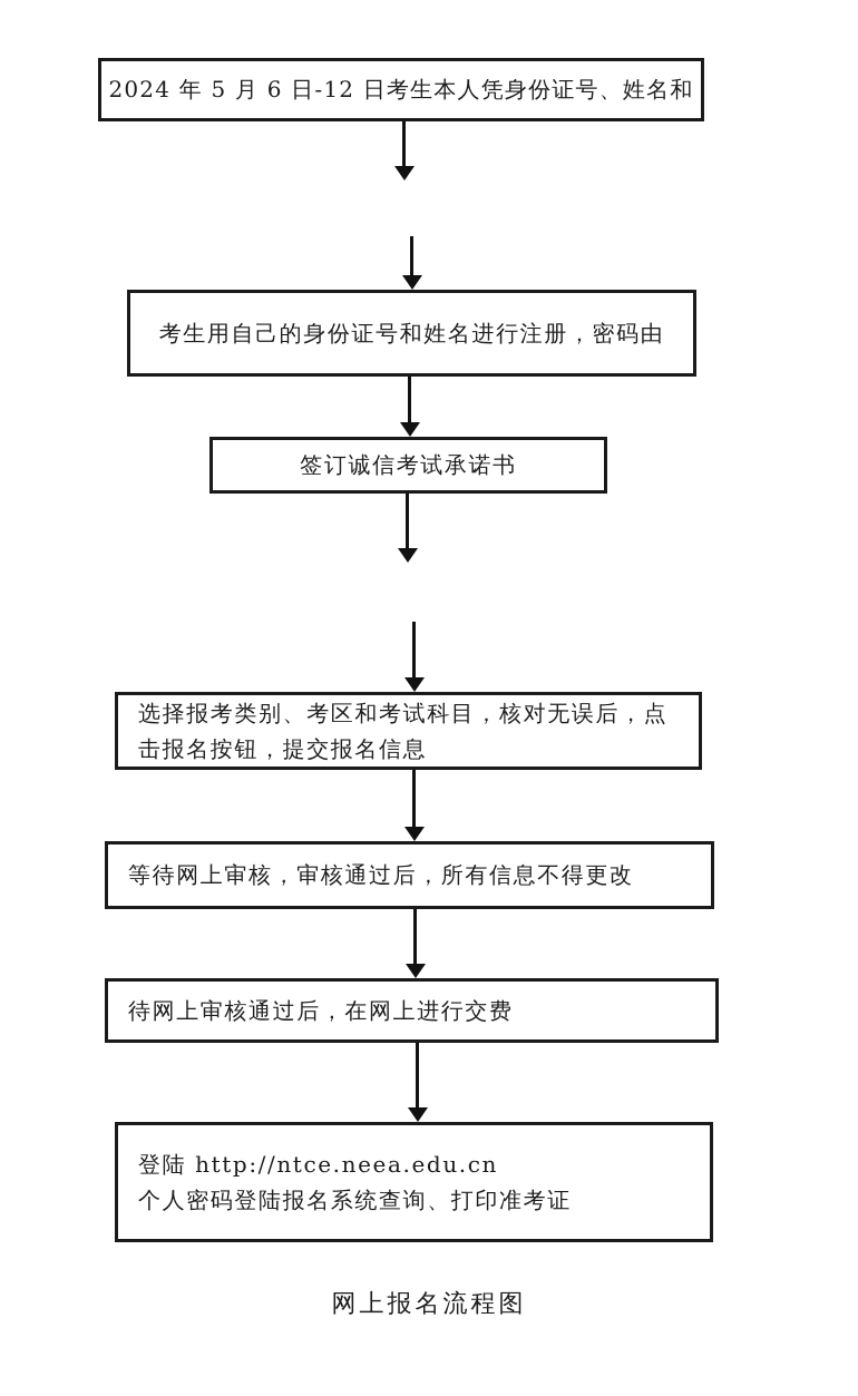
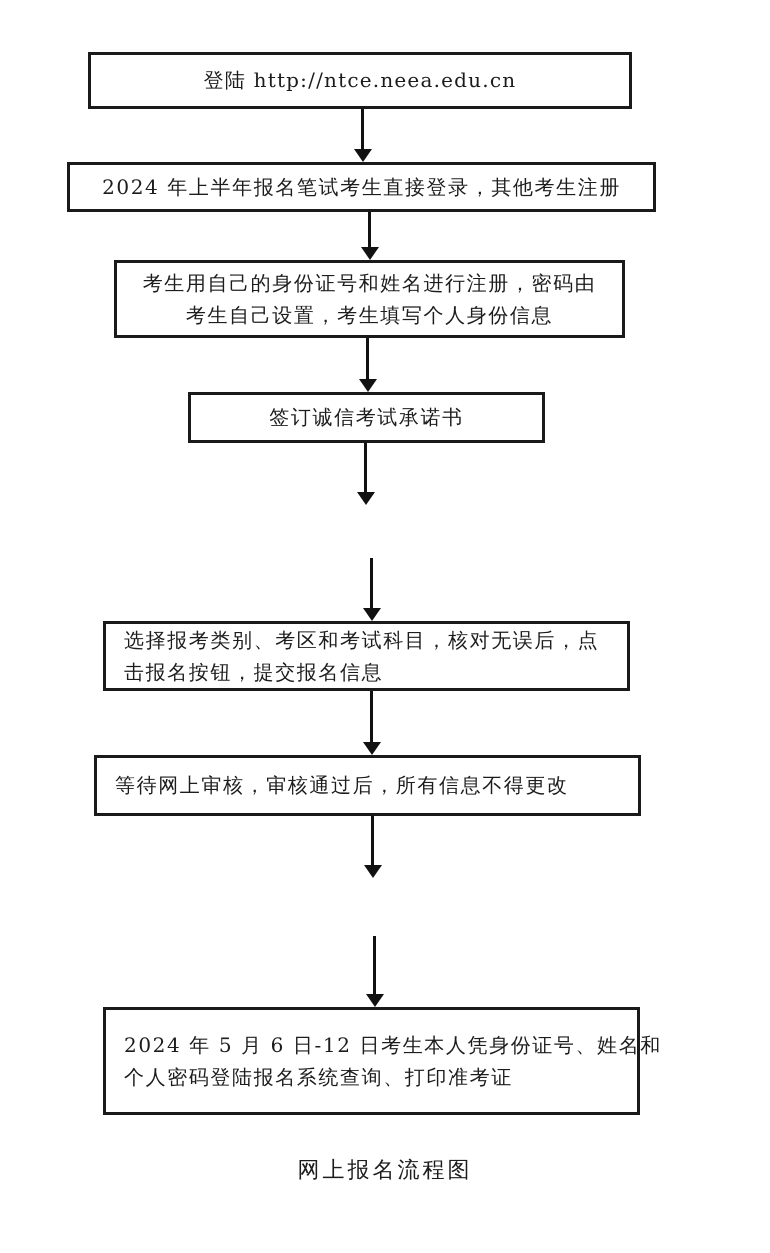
- 2024 年 5 月 6 日-12 日考生本人凭身份证号、姓名和
+ 登陆 http://ntce.neea.edu.cn
+ 2024 年上半年报名笔试考生直接登录，其他考生注册
  考生用自己的身份证号和姓名进行注册，密码由
+ 考生自己设置，考生填写个人身份信息
  签订诚信考试承诺书
  选择报考类别、考区和考试科目，核对无误后，点
  击报名按钮，提交报名信息
  等待网上审核，审核通过后，所有信息不得更改
- 待网上审核通过后，在网上进行交费
- 登陆 http://ntce.neea.edu.cn
+ 2024 年 5 月 6 日-12 日考生本人凭身份证号、姓名和
  个人密码登陆报名系统查询、打印准考证
  网上报名流程图
